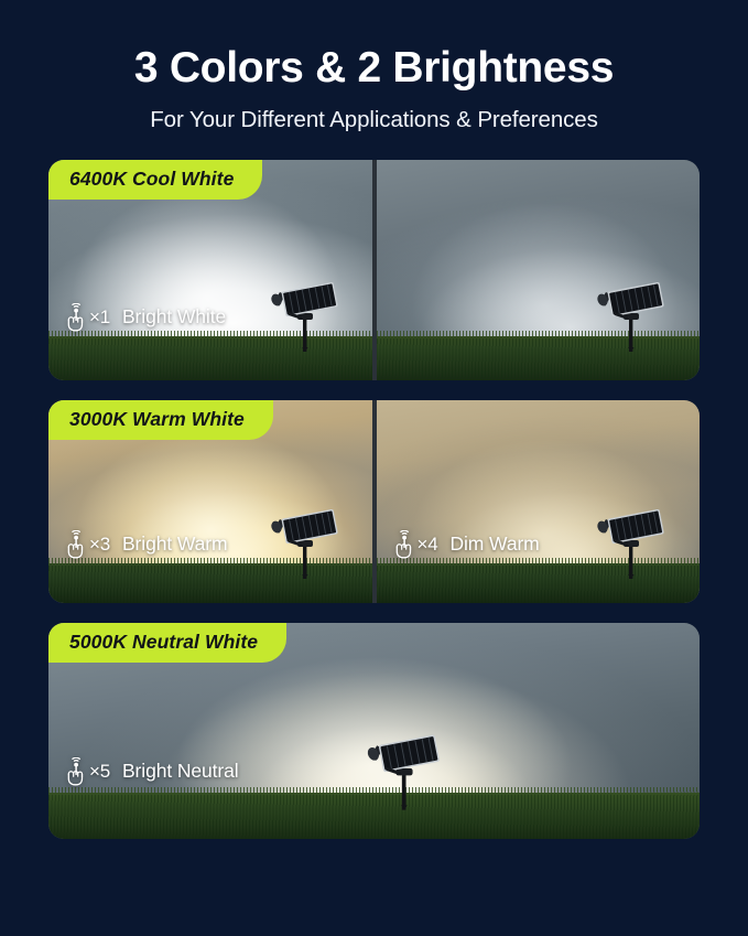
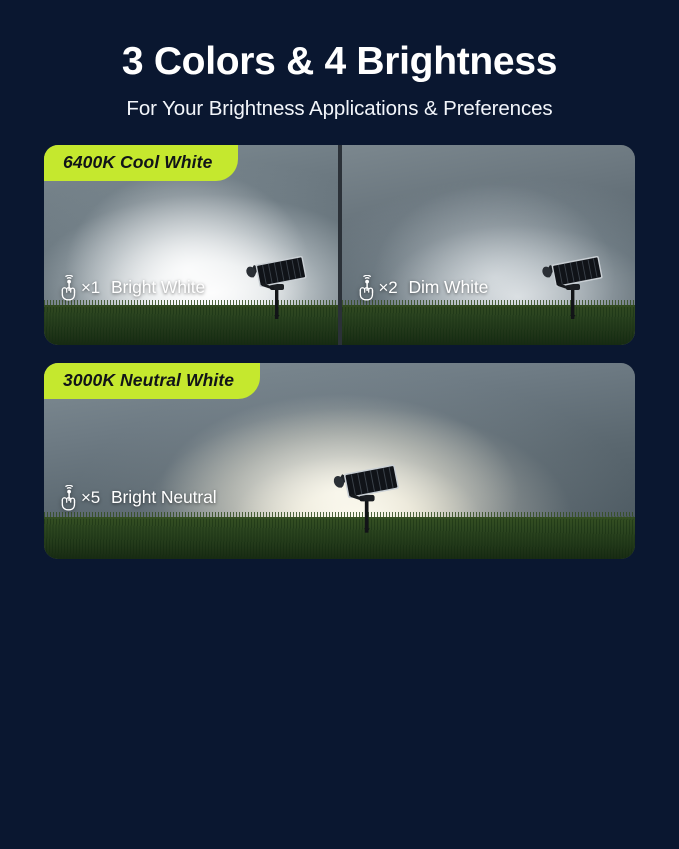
- 3 Colors & 2 Brightness
+ 3 Colors & 4 Brightness
- For Your Different Applications & Preferences
+ For Your Brightness Applications & Preferences
  ×1
  Bright White
+ ×2
+ Dim White
  6400K Cool White
- ×3
- Bright Warm
- ×4
- Dim Warm
- 3000K Warm White
  ×5
  Bright Neutral
- 5000K Neutral White
+ 3000K Neutral White
